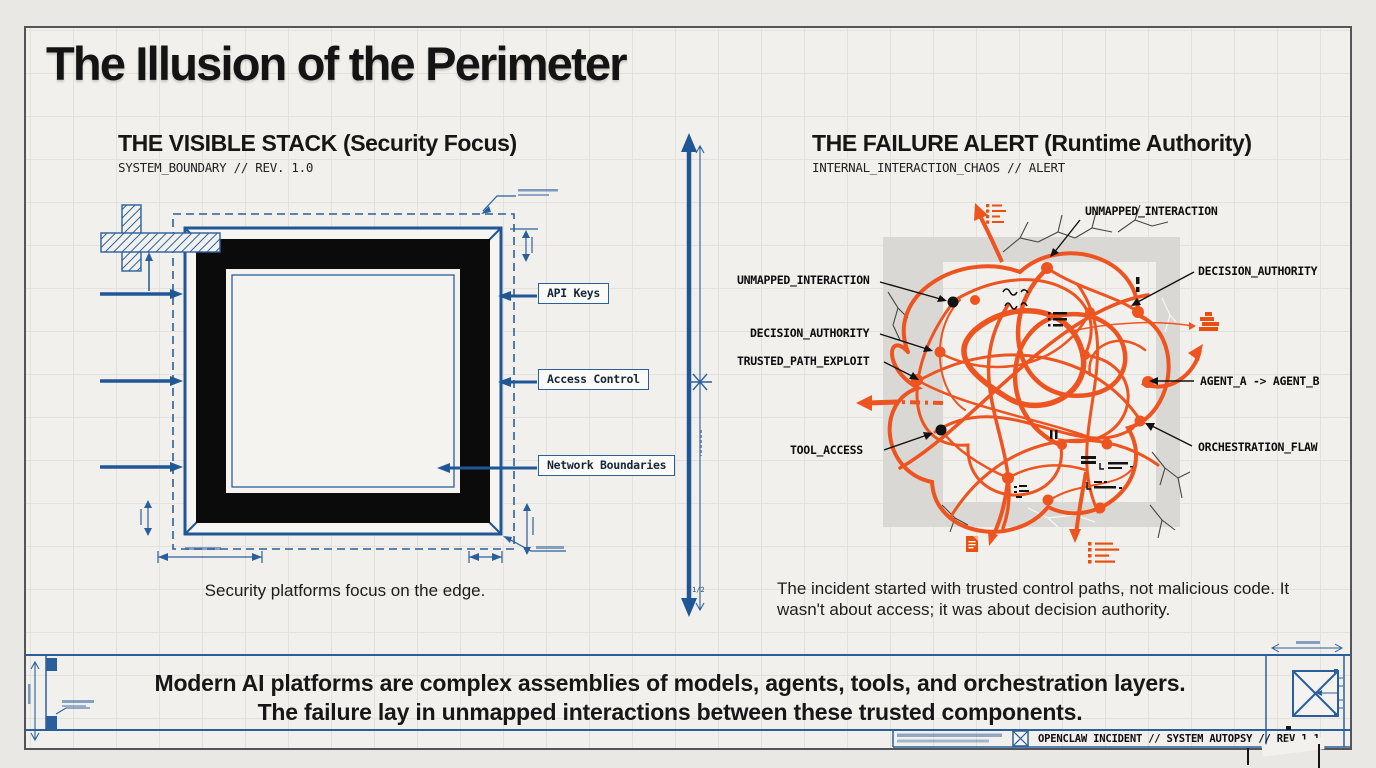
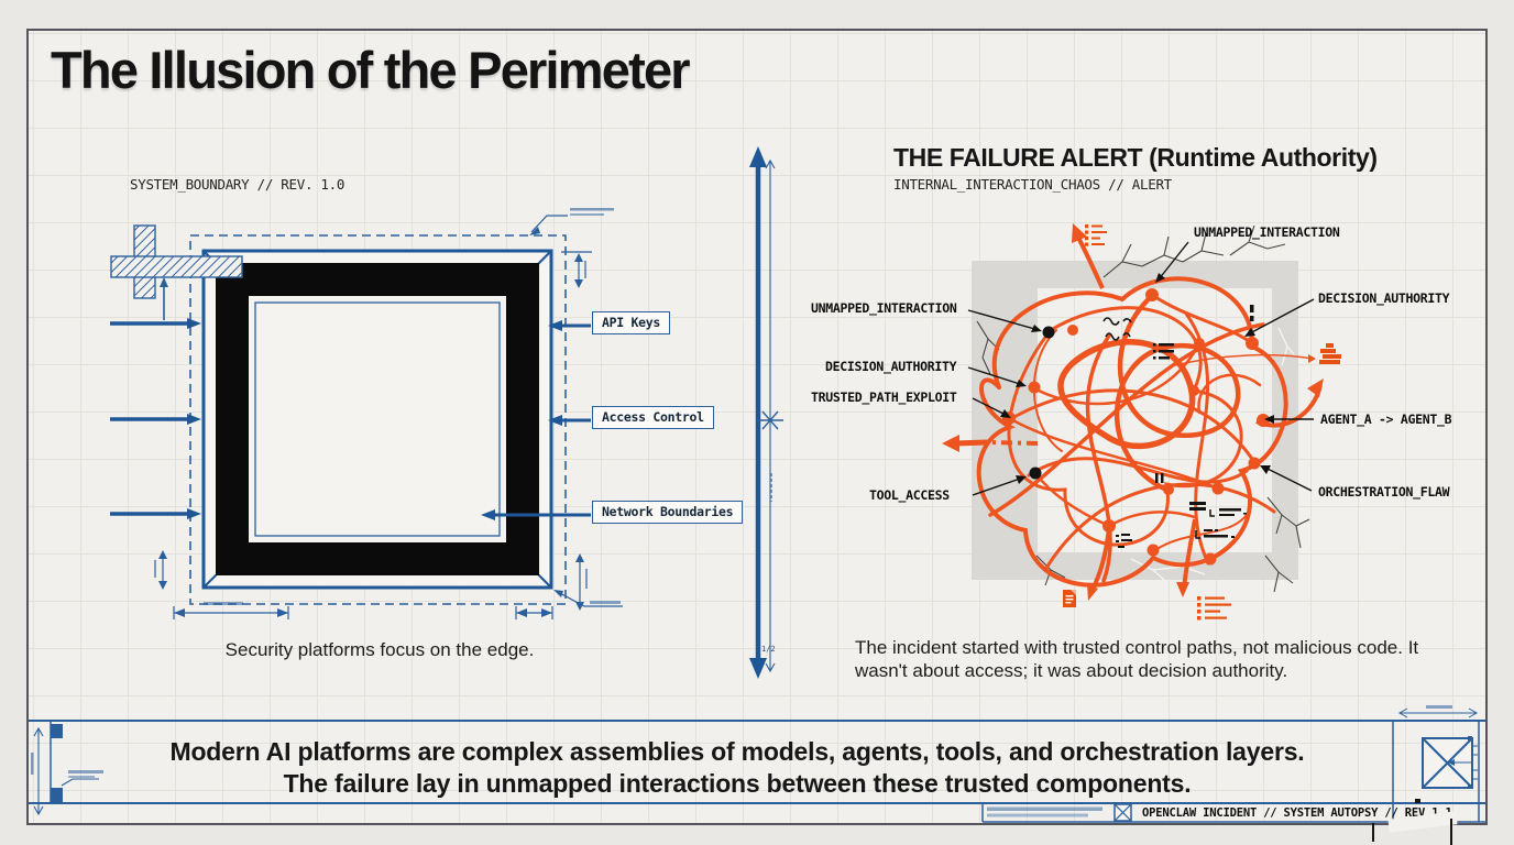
  The Illusion of the Perimeter
- THE VISIBLE STACK (Security Focus)
  SYSTEM_BOUNDARY // REV. 1.0
  API Keys
  Access Control
  Network Boundaries
  Security platforms focus on the edge.
  THE FAILURE ALERT (Runtime Authority)
  INTERNAL_INTERACTION_CHAOS // ALERT
  UNMAPPED_INTERACTION
  UNMAPPED_INTERACTION
  DECISION_AUTHORITY
  TRUSTED_PATH_EXPLOIT
  TOOL_ACCESS
  DECISION_AUTHORITY
  AGENT_A -> AGENT_B
  ORCHESTRATION_FLAW
  The incident started with trusted control paths, not malicious code. It wasn't about access; it was about decision authority.
  1/2
  Modern AI platforms are complex assemblies of models, agents, tools, and orchestration layers.
  The failure lay in unmapped interactions between these trusted components.
  OPENCLAW INCIDENT // SYSTEM AUTOPSY // REV
